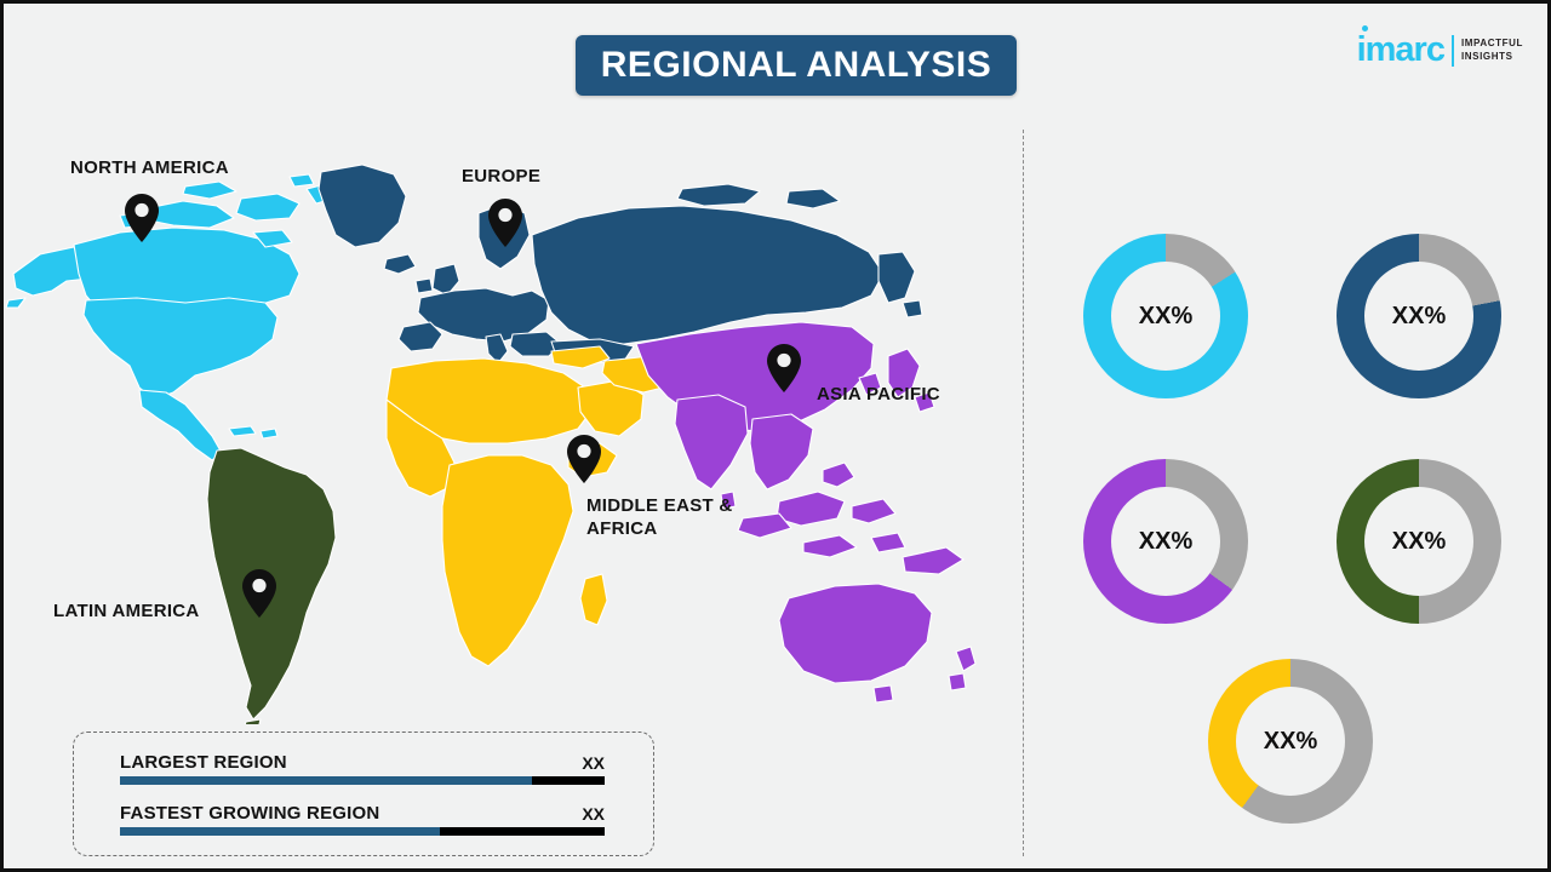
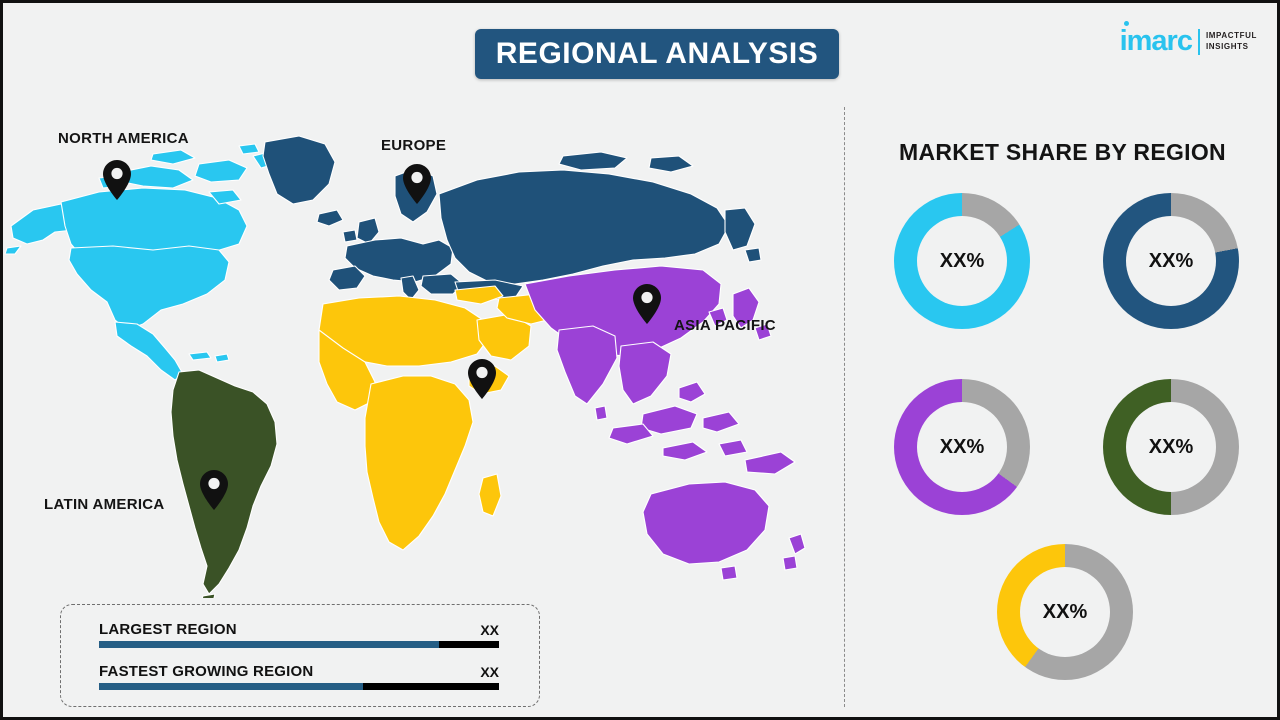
  REGIONAL ANALYSIS
  imarc
  IMPACTFUL
  INSIGHTS
  NORTH AMERICA
  EUROPE
  ASIA PACIFIC
- MIDDLE EAST &
- AFRICA
  LATIN AMERICA
  LARGEST REGION
  XX
  FASTEST GROWING REGION
  XX
+ MARKET SHARE BY REGION
  XX%
  XX%
  XX%
  XX%
  XX%
